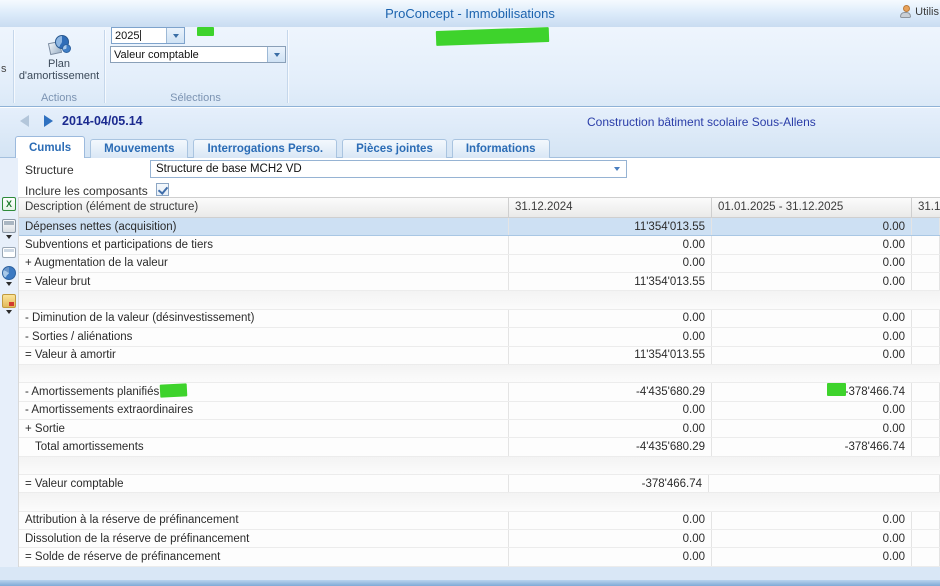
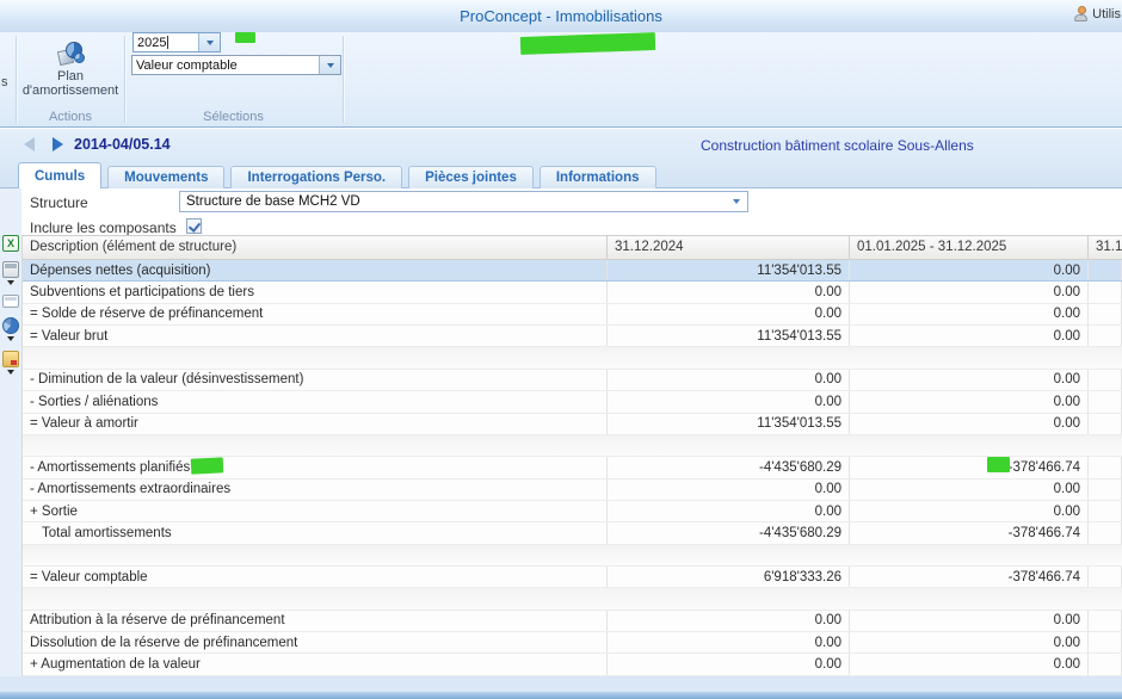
  ProConcept - Immobilisations
  Utilis
  s
  Plan d'amortissement
  Actions
  2025
  Valeur comptable
  Sélections
  2014-04/05.14
  Construction bâtiment scolaire Sous-Allens
  Cumuls
  Mouvements
  Interrogations Perso.
  Pièces jointes
  Informations
  X
  Structure
  Structure de base MCH2 VD
  Inclure les composants
  Description (élément de structure)
  31.12.2024
  01.01.2025 - 31.12.2025
  Dépenses nettes (acquisition)
  11'354'013.55
  0.00
  Subventions et participations de tiers
  0.00
  0.00
- + Augmentation de la valeur
+ = Solde de réserve de préfinancement
  0.00
  0.00
  = Valeur brut
  11'354'013.55
  0.00
  - Diminution de la valeur (désinvestissement)
  0.00
  0.00
  - Sorties / aliénations
  0.00
  0.00
  = Valeur à amortir
  11'354'013.55
  0.00
  - Amortissements planifiés
  -4'435'680.29
  -378'466.74
  - Amortissements extraordinaires
  0.00
  0.00
  + Sortie
  0.00
  0.00
  Total amortissements
  -4'435'680.29
  -378'466.74
  = Valeur comptable
+ 6'918'333.26
  -378'466.74
  Attribution à la réserve de préfinancement
  0.00
  0.00
  Dissolution de la réserve de préfinancement
  0.00
  0.00
- = Solde de réserve de préfinancement
+ + Augmentation de la valeur
  0.00
  0.00
